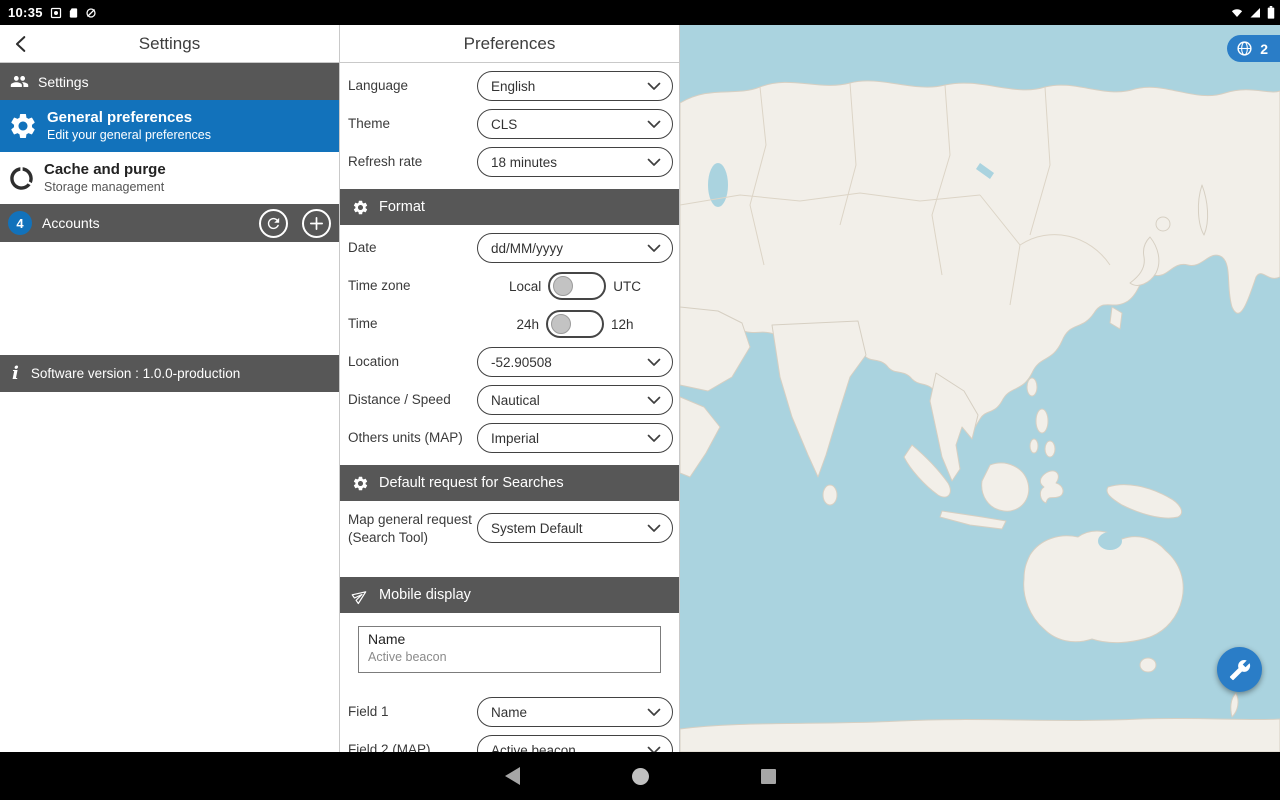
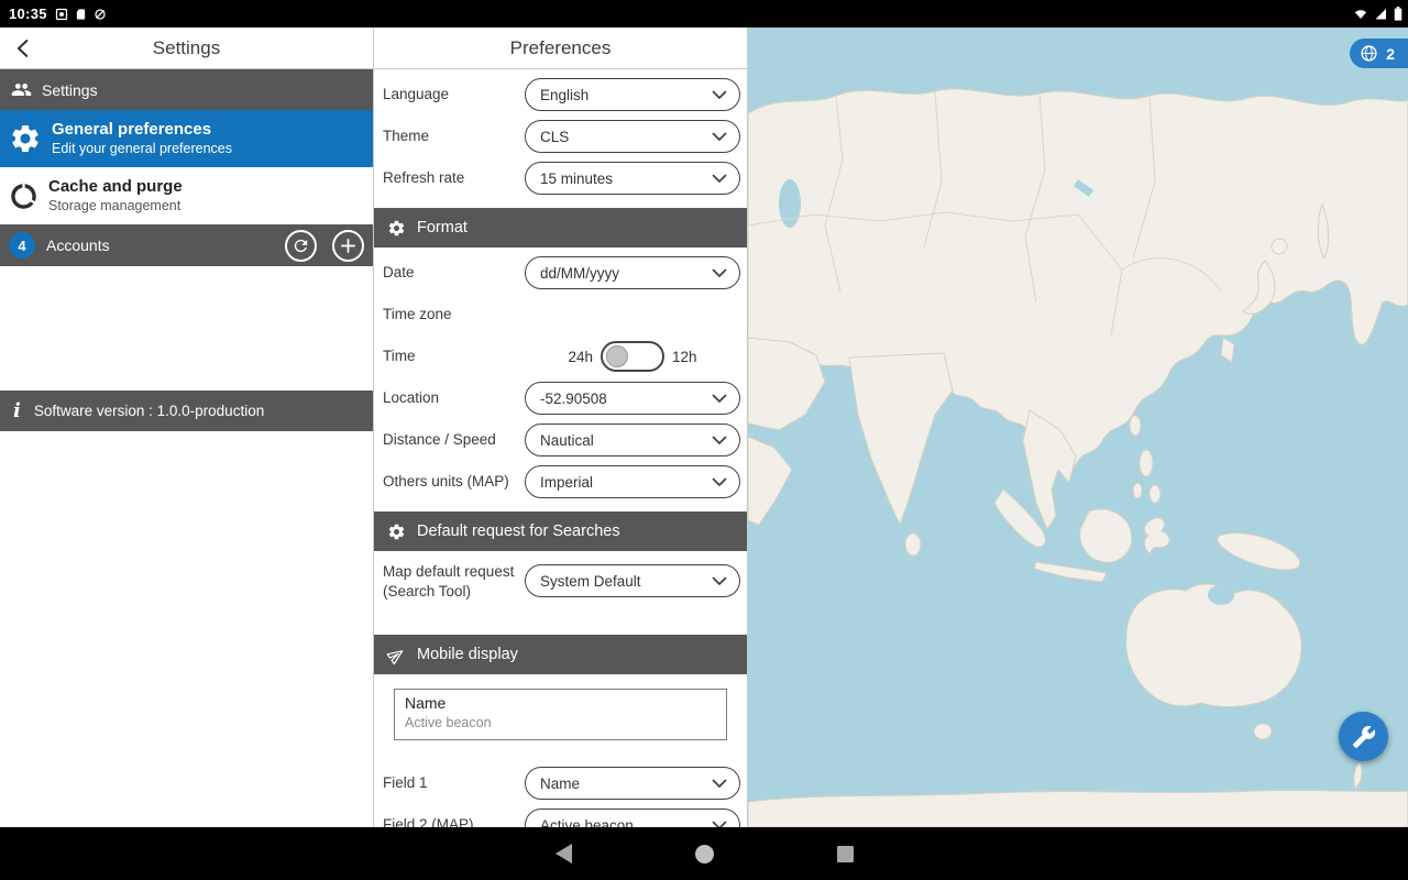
  10:35
  Settings
  Settings
  General preferences
  Edit your general preferences
  Cache and purge
  Storage management
  4
  Accounts
  i
  Software version : 1.0.0-production
  Preferences
  Language
  English
  Theme
  CLS
  Refresh rate
- 18 minutes
+ 15 minutes
  Format
  Date
  dd/MM/yyyy
  Time zone
- Local
- UTC
  Time
  24h
  12h
  Location
  -52.90508
  Distance / Speed
  Nautical
  Others units (MAP)
  Imperial
  Default request for Searches
- Map general request (Search Tool)
+ Map default request (Search Tool)
  System Default
  Mobile display
  Name
  Active beacon
  Field 1
  Name
  Field 2 (MAP)
  Active beacon
  2
